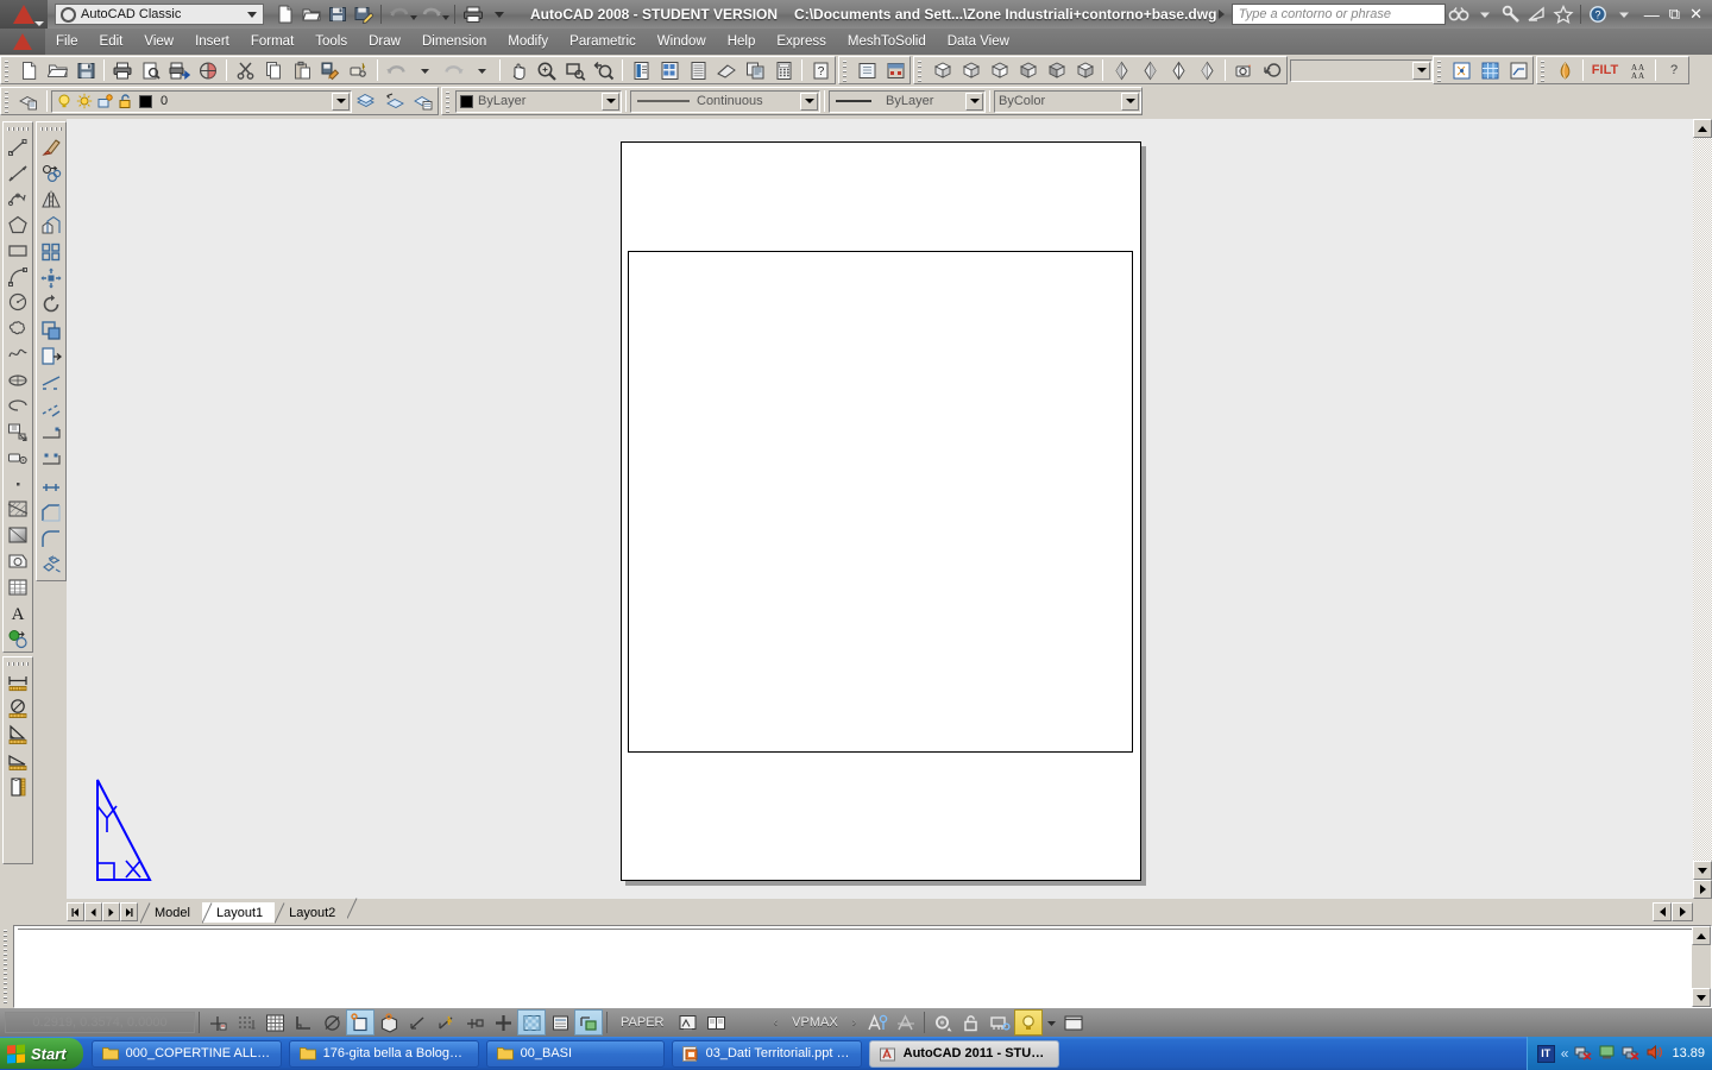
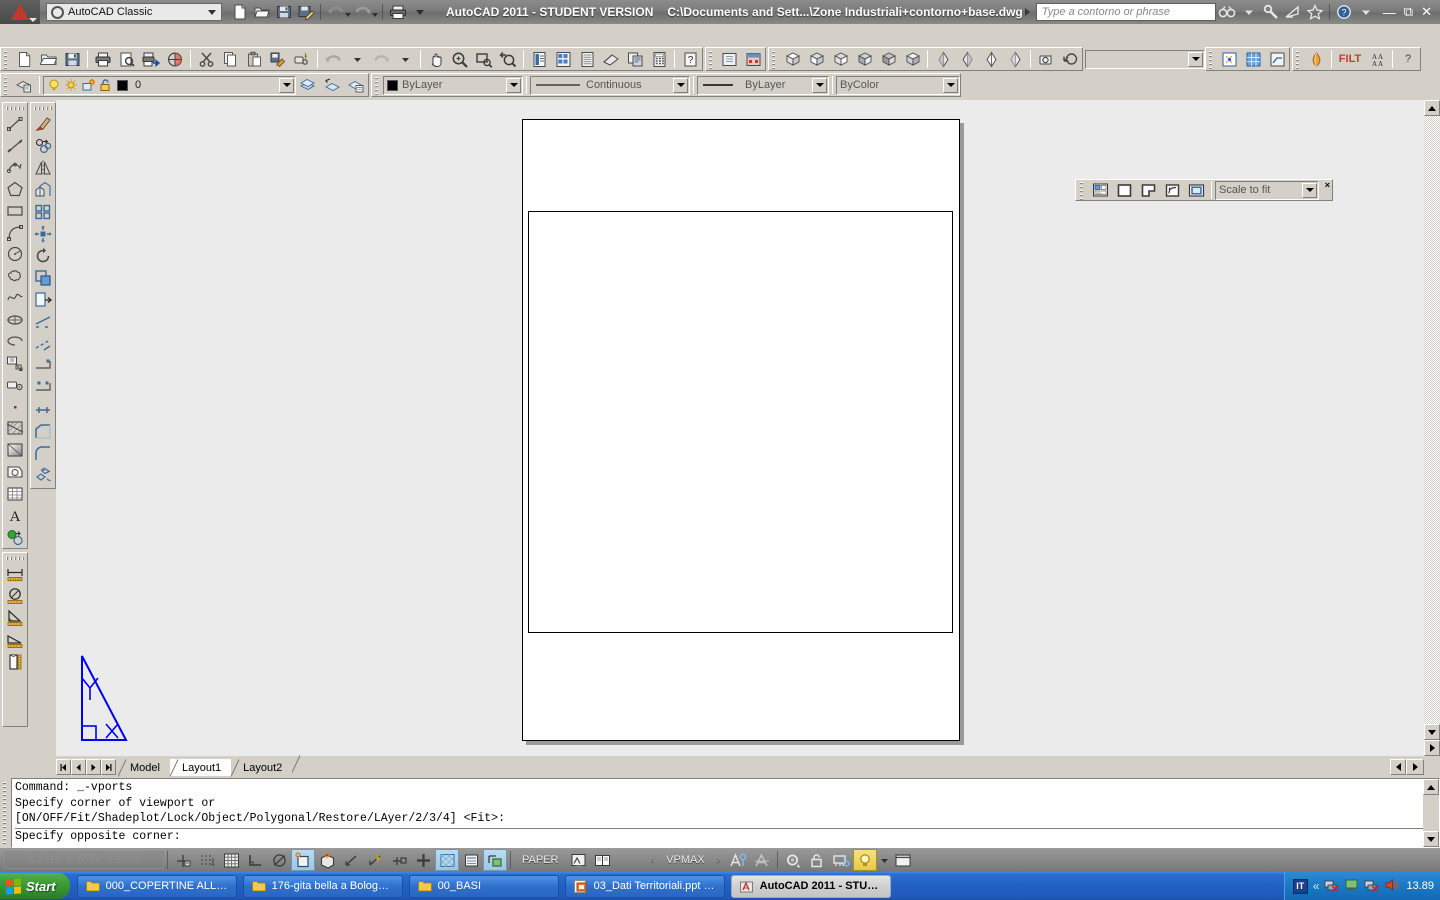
  AutoCAD Classic
- AutoCAD 2008 - STUDENT VERSION
+ AutoCAD 2011 - STUDENT VERSION
  C:\Documents and Sett...\Zone Industriali+contorno+base.dwg
  Type a contorno or phrase
  ?
  —
  ⧉
  ✕
- File
- Edit
- View
- Insert
- Format
- Tools
- Draw
- Dimension
- Modify
- Parametric
- Window
- Help
- Express
- MeshToSolid
- Data View
  ?
  FILT
  A
  A
  A
  A
  ?
  0
  ByLayer
  Continuous
  ByLayer
  ByColor
  A
+ Scale to fit
+ ×
  Model
  Layout1
  Layout2
+ Command: _-vports
+ Specify corner of viewport or
+ [ON/OFF/Fit/Shadeplot/Lock/Object/Polygonal/Restore/LAyer/2/3/4] <Fit>:
+ Specify opposite corner:
  PAPER
  ‹
  VPMAX
  ›
  Start
  000_COPERTINE ALLEN
  176-gita bella a Bologna,
  00_BASI
  03_Dati Territoriali.ppt - ..
  AutoCAD 2011 - STUD..
  IT
  «
  13.89
